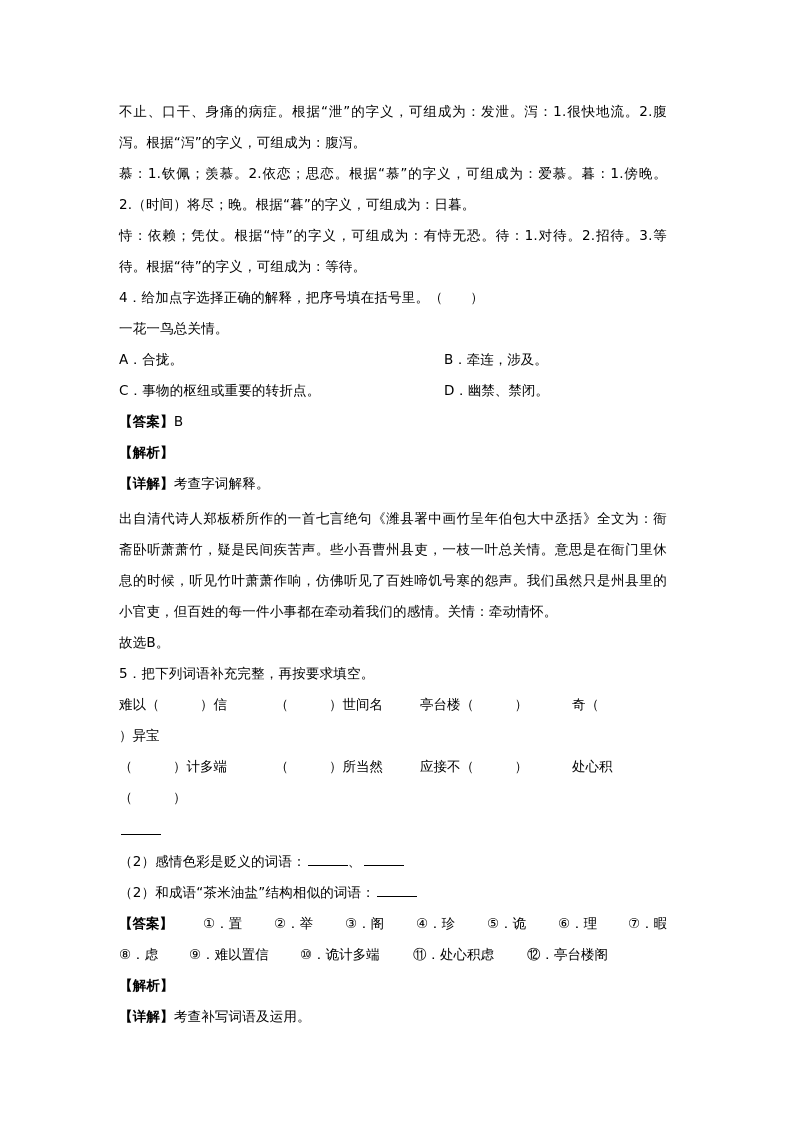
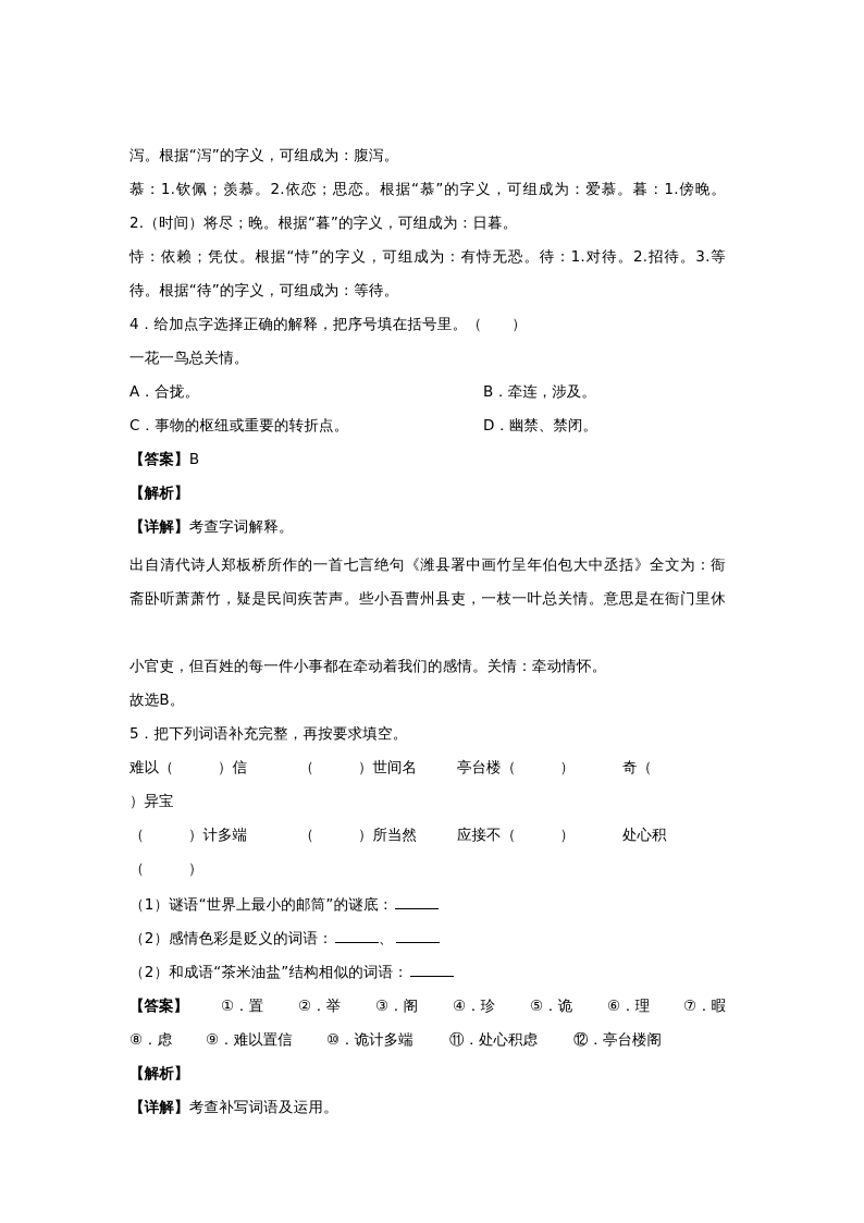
- 不止、口干、身痛的病症。根据“泄”的字义，可组成为：发泄。泻：1.很快地流。2.腹
  泻。根据“泻”的字义，可组成为：腹泻。
  慕：1.钦佩；羡慕。2.依恋；思恋。根据“慕”的字义，可组成为：爱慕。暮：1.傍晚。
  2.（时间）将尽；晚。根据“暮”的字义，可组成为：日暮。
  恃：依赖；凭仗。根据“恃”的字义，可组成为：有恃无恐。待：1.对待。2.招待。3.等
  待。根据“待”的字义，可组成为：等待。
  4．给加点字选择正确的解释，把序号填在括号里。（ ）
  一花一鸟总关情。
  A．合拢。
  B．牵连，涉及。
  C．事物的枢纽或重要的转折点。
  D．幽禁、禁闭。
  【答案】B
  【解析】
  【详解】考查字词解释。
  出自清代诗人郑板桥所作的一首七言绝句《潍县署中画竹呈年伯包大中丞括》全文为：衙
  斋卧听萧萧竹，疑是民间疾苦声。些小吾曹州县吏，一枝一叶总关情。意思是在衙门里休
- 息的时候，听见竹叶萧萧作响，仿佛听见了百姓啼饥号寒的怨声。我们虽然只是州县里的
  小官吏，但百姓的每一件小事都在牵动着我们的感情。关情：牵动情怀。
  故选B。
  5．把下列词语补充完整，再按要求填空。
  难以（ ）信
  （ ）世间名
  亭台楼（ ）
  奇（
  ）异宝
  （ ）计多端
  （ ）所当然
  应接不（ ）
  处心积
  （ ）
+ （1）谜语“世界上最小的邮筒”的谜底：
  （2）感情色彩是贬义的词语： 、
  （2）和成语“茶米油盐”结构相似的词语：
  【答案】
  ①．置
  ②．举
  ③．阁
  ④．珍
  ⑤．诡
  ⑥．理
  ⑦．暇
  ⑧．虑
  ⑨．难以置信
  ⑩．诡计多端
  ⑪．处心积虑
  ⑫．亭台楼阁
  【解析】
  【详解】考查补写词语及运用。
